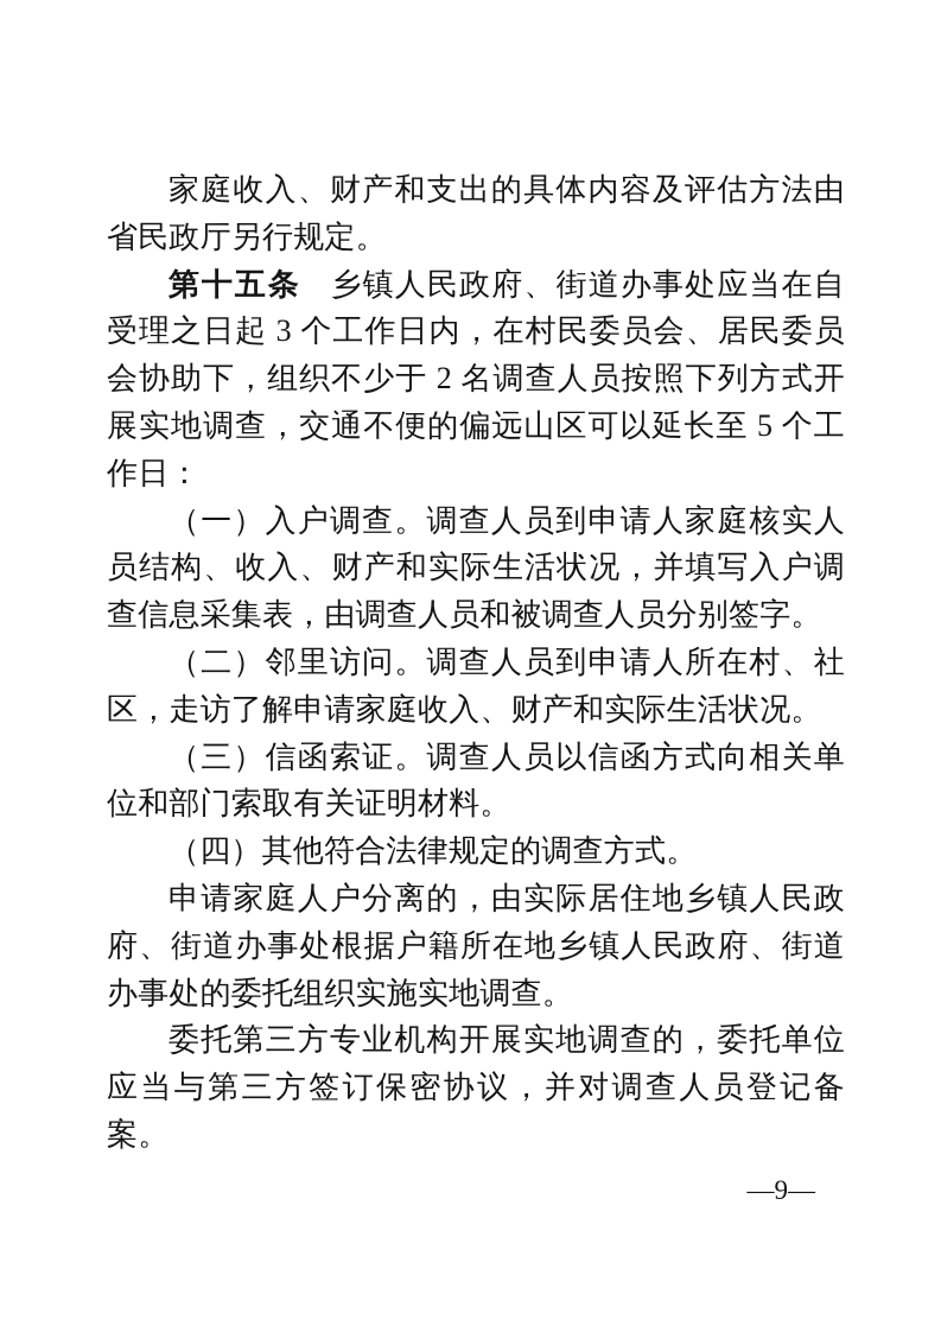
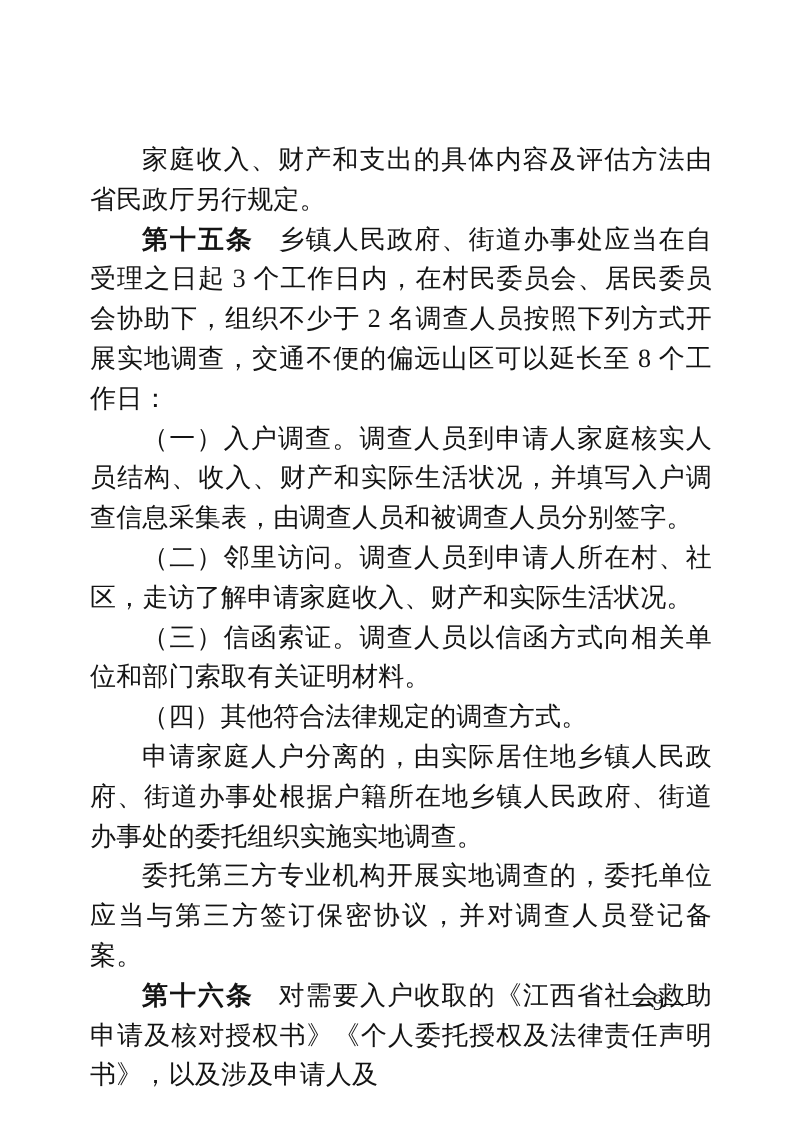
  家庭收入、财产和支出的具体内容及评估方法由省民政厅另行规定。
- 第十五条 乡镇人民政府、街道办事处应当在自受理之日起 3 个工作日内，在村民委员会、居民委员会协助下，组织不少于 2 名调查人员按照下列方式开展实地调查，交通不便的偏远山区可以延长至 5 个工作日：
+ 第十五条 乡镇人民政府、街道办事处应当在自受理之日起 3 个工作日内，在村民委员会、居民委员会协助下，组织不少于 2 名调查人员按照下列方式开展实地调查，交通不便的偏远山区可以延长至 8 个工作日：
  （一）入户调查。调查人员到申请人家庭核实人员结构、收入、财产和实际生活状况，并填写入户调查信息采集表，由调查人员和被调查人员分别签字。
  （二）邻里访问。调查人员到申请人所在村、社区，走访了解申请家庭收入、财产和实际生活状况。
  （三）信函索证。调查人员以信函方式向相关单位和部门索取有关证明材料。
  （四）其他符合法律规定的调查方式。
  申请家庭人户分离的，由实际居住地乡镇人民政府、街道办事处根据户籍所在地乡镇人民政府、街道办事处的委托组织实施实地调查。
  委托第三方专业机构开展实地调查的，委托单位应当与第三方签订保密协议，并对调查人员登记备案。
+ 第十六条 对需要入户收取的《江西省社会救助申请及核对授权书》《个人委托授权及法律责任声明书》，以及涉及申请人及
  —9—
